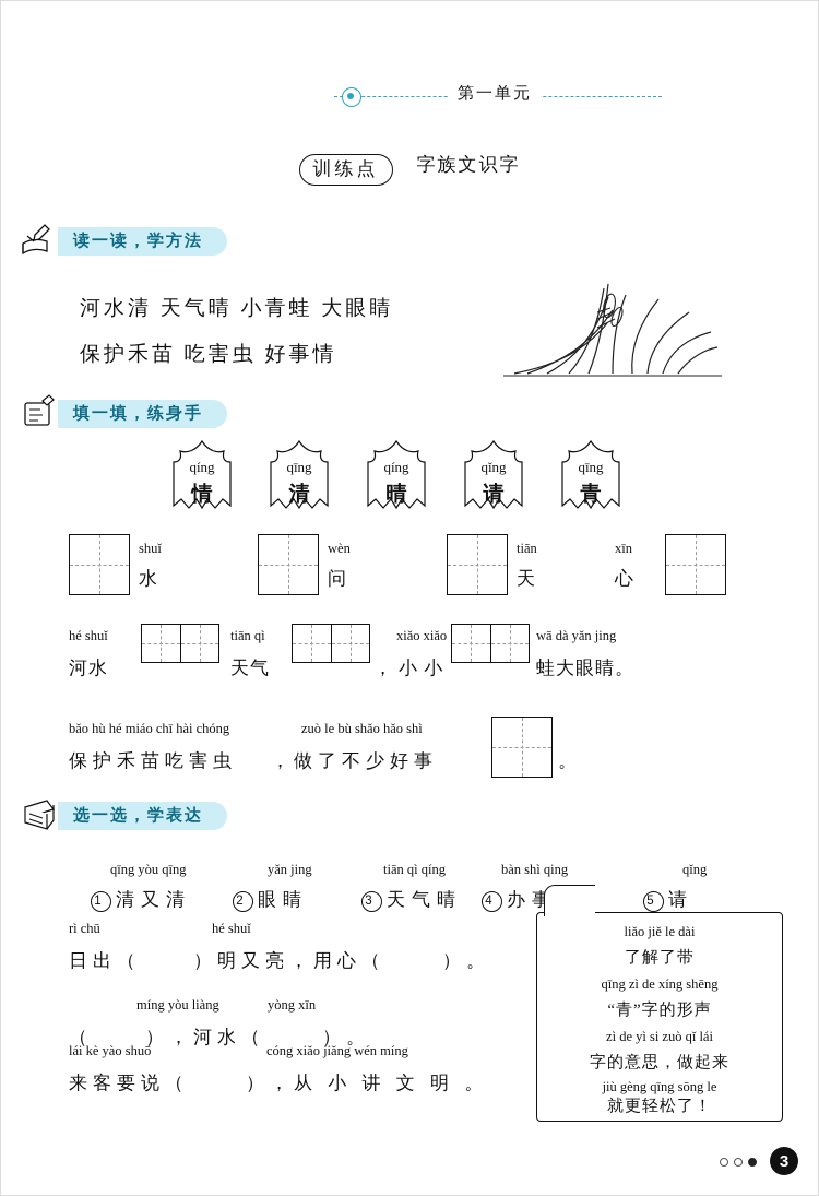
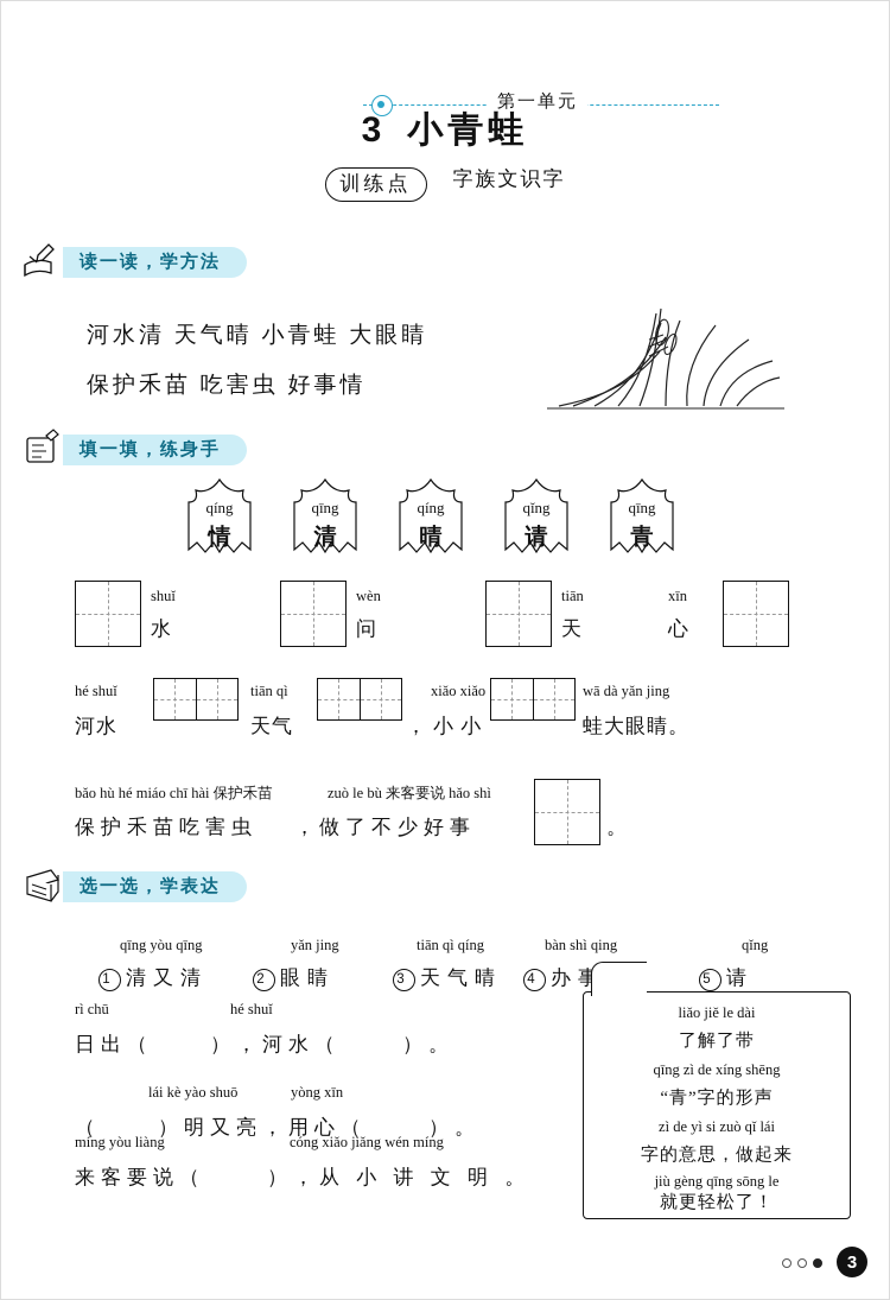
  第一单元
+ 3 小青蛙
  训练点 字族文识字
  读一读，学方法
  河水清 天气晴 小青蛙 大眼睛
  保护禾苗 吃害虫 好事情
  填一填，练身手
  qíng
  情
  qīng
  清
  qíng
  晴
  qǐng
  请
  qīng
  青
  shuǐ
  水
  wèn
  问
  tiān
  天
  xīn
  心
  hé shuǐ
  河水
  tiān qì
  天气
  ，
  xiǎo xiǎo
  小 小
  wā dà yǎn jing
  蛙大眼睛。
- bǎo hù hé miáo chī hài chóng
+ bǎo hù hé miáo chī hài 保护禾苗
  保护禾苗吃害虫
  ，
- zuò le bù shǎo hǎo shì
+ zuò le bù 来客要说 hǎo shì
  做了不少好事
  。
  选一选，学表达
  qīng yòu qīng
  1 清又清
  yǎn jing
  2 眼睛
  tiān qì qíng
  3 天气晴
  bàn shì qing
  qǐng
  5 请
  rì chū
  hé shuǐ
- 日出（ ）明又亮，用心（ ）。
+ 日出（ ），河水（ ）。
- míng yòu liàng
+ lái kè yào shuō
  yòng xīn
- （ ），河水（ ）。
+ （ ）明又亮，用心（ ）。
- lái kè yào shuō
+ míng yòu liàng
  cóng xiǎo jiǎng wén míng
  来客要说（ ），从 小 讲 文 明 。
  liǎo jiě le dài
  了解了带
  qīng zì de xíng shēng
  “青”字的形声
  zì de yì si zuò qǐ lái
  字的意思，做起来
  jiù gèng qīng sōng le
  就更轻松了！
  3
